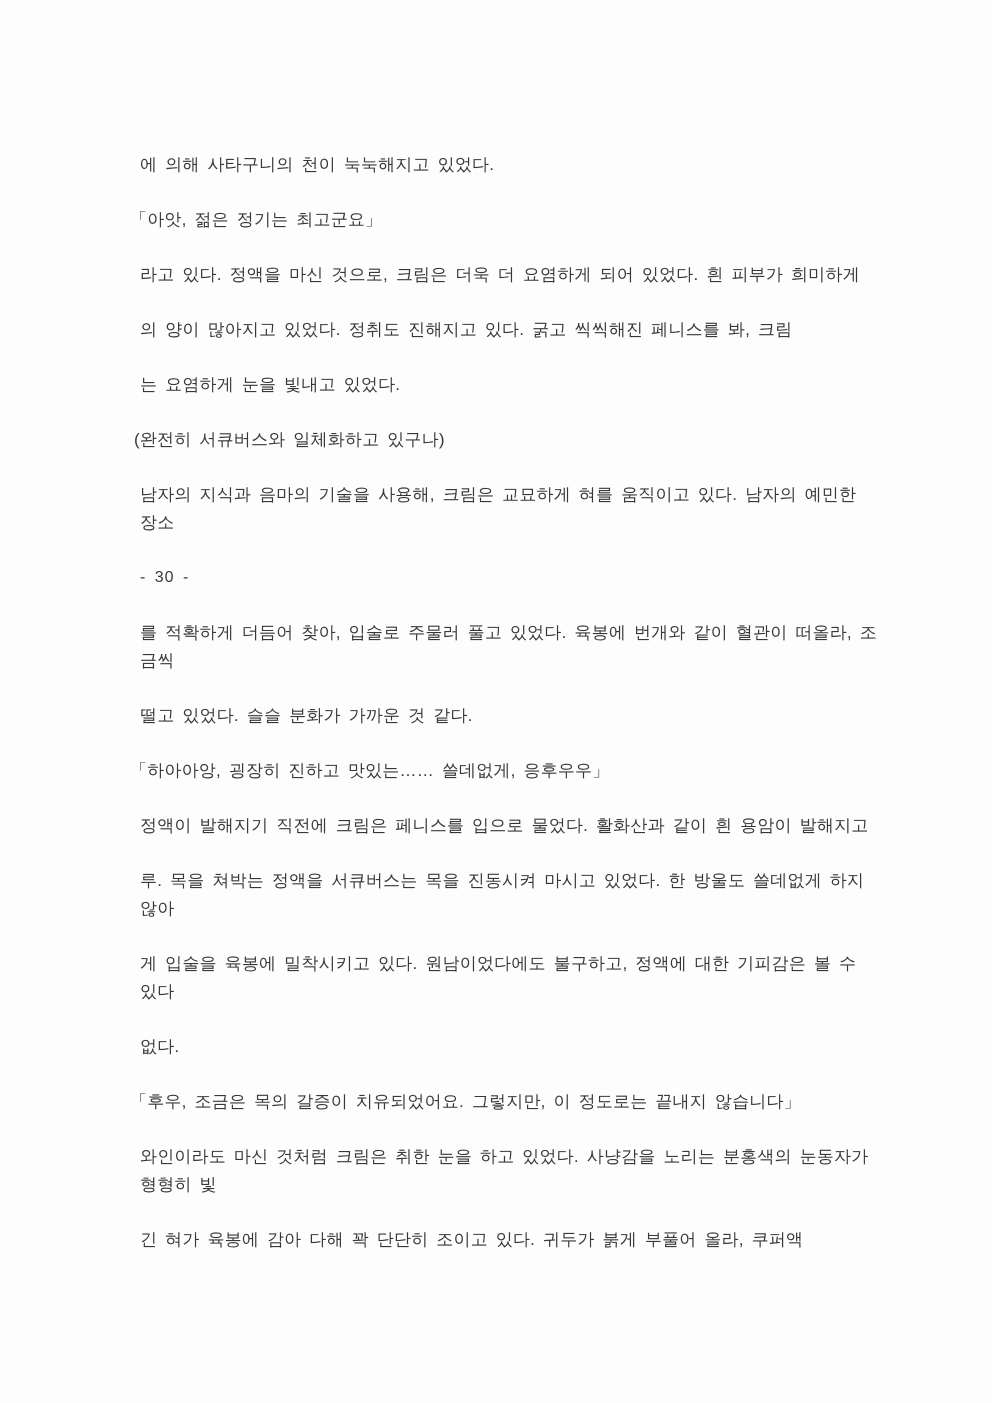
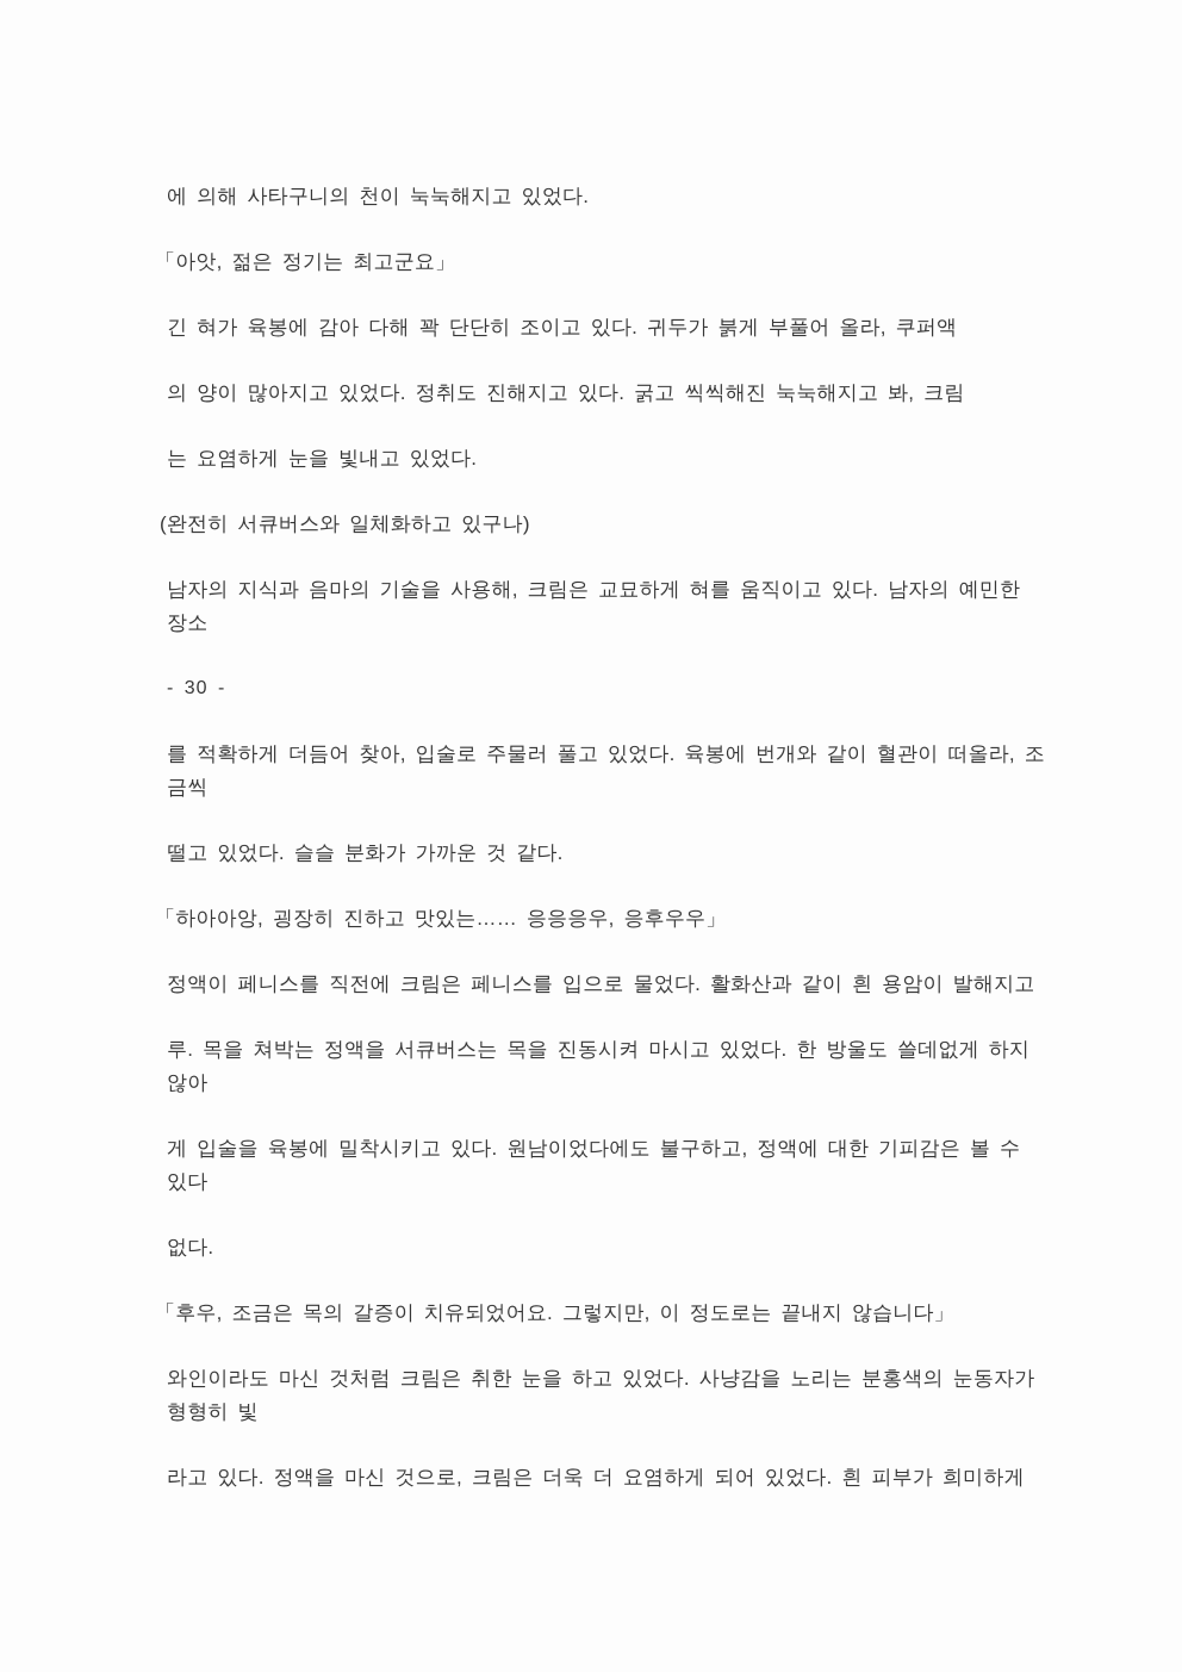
  에 의해 사타구니의 천이 눅눅해지고 있었다.
  「아앗, 젊은 정기는 최고군요」
- 라고 있다. 정액을 마신 것으로, 크림은 더욱 더 요염하게 되어 있었다. 흰 피부가 희미하게
+ 긴 혀가 육봉에 감아 다해 꽉 단단히 조이고 있다. 귀두가 붉게 부풀어 올라, 쿠퍼액
- 의 양이 많아지고 있었다. 정취도 진해지고 있다. 굵고 씩씩해진 페니스를 봐, 크림
+ 의 양이 많아지고 있었다. 정취도 진해지고 있다. 굵고 씩씩해진 눅눅해지고 봐, 크림
  는 요염하게 눈을 빛내고 있었다.
  (완전히 서큐버스와 일체화하고 있구나)
  남자의 지식과 음마의 기술을 사용해, 크림은 교묘하게 혀를 움직이고 있다. 남자의 예민한
  장소
  - 30 -
  를 적확하게 더듬어 찾아, 입술로 주물러 풀고 있었다. 육봉에 번개와 같이 혈관이 떠올라, 조
  금씩
  떨고 있었다. 슬슬 분화가 가까운 것 같다.
- 「하아아앙, 굉장히 진하고 맛있는…… 쓸데없게, 응후우우」
+ 「하아아앙, 굉장히 진하고 맛있는…… 응응응우, 응후우우」
- 정액이 발해지기 직전에 크림은 페니스를 입으로 물었다. 활화산과 같이 흰 용암이 발해지고
+ 정액이 페니스를 직전에 크림은 페니스를 입으로 물었다. 활화산과 같이 흰 용암이 발해지고
  루. 목을 쳐박는 정액을 서큐버스는 목을 진동시켜 마시고 있었다. 한 방울도 쓸데없게 하지
  않아
  게 입술을 육봉에 밀착시키고 있다. 원남이었다에도 불구하고, 정액에 대한 기피감은 볼 수
  있다
  없다.
  「후우, 조금은 목의 갈증이 치유되었어요. 그렇지만, 이 정도로는 끝내지 않습니다」
  와인이라도 마신 것처럼 크림은 취한 눈을 하고 있었다. 사냥감을 노리는 분홍색의 눈동자가
  형형히 빛
- 긴 혀가 육봉에 감아 다해 꽉 단단히 조이고 있다. 귀두가 붉게 부풀어 올라, 쿠퍼액
+ 라고 있다. 정액을 마신 것으로, 크림은 더욱 더 요염하게 되어 있었다. 흰 피부가 희미하게
